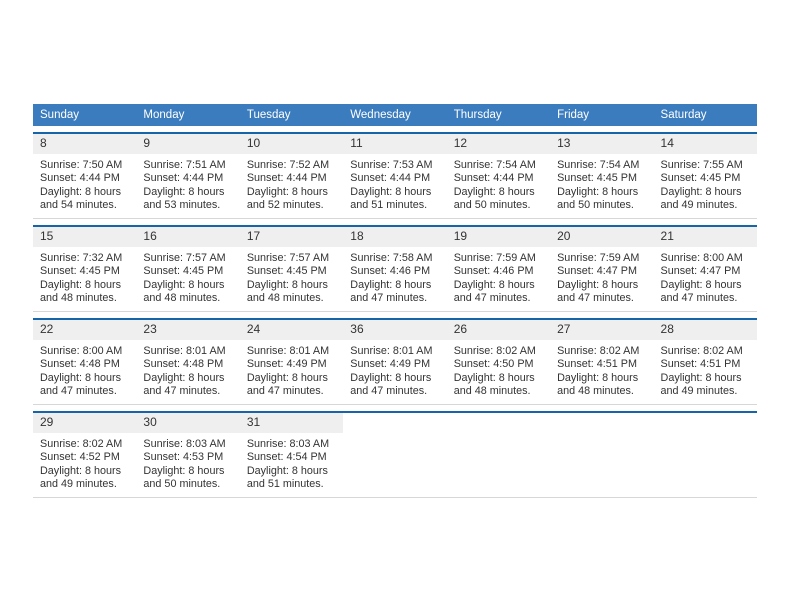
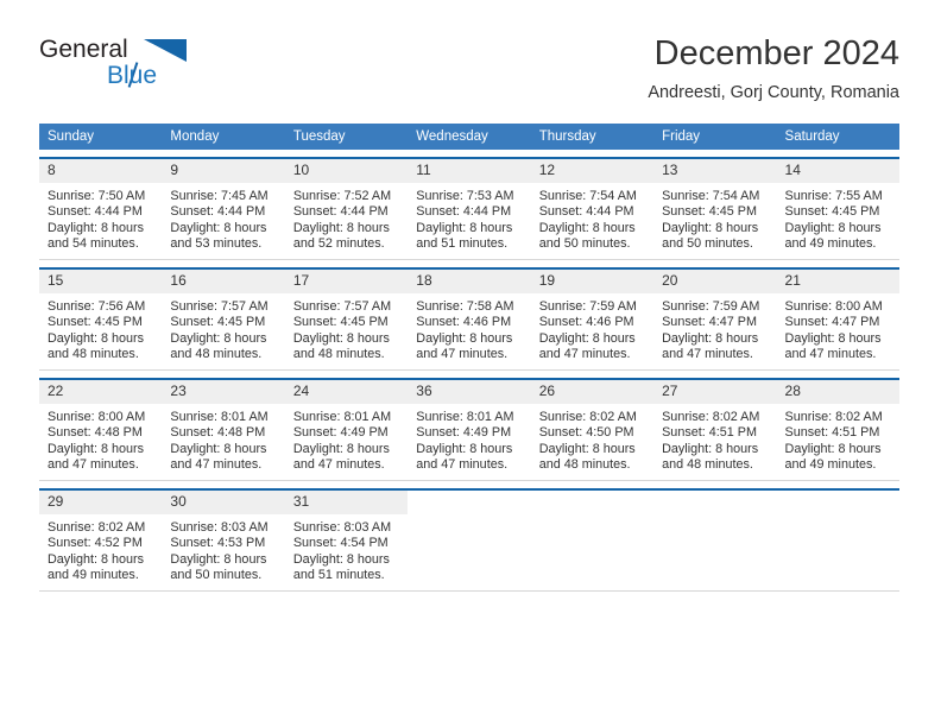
+ General
+ Blue
+ December 2024
+ Andreesti, Gorj County, Romania
  Sunday	Monday	Tuesday	Wednesday	Thursday	Friday	Saturday
- 8Sunrise: 7:50 AMSunset: 4:44 PMDaylight: 8 hoursand 54 minutes.	9Sunrise: 7:51 AMSunset: 4:44 PMDaylight: 8 hoursand 53 minutes.	10Sunrise: 7:52 AMSunset: 4:44 PMDaylight: 8 hoursand 52 minutes.	11Sunrise: 7:53 AMSunset: 4:44 PMDaylight: 8 hoursand 51 minutes.	12Sunrise: 7:54 AMSunset: 4:44 PMDaylight: 8 hoursand 50 minutes.	13Sunrise: 7:54 AMSunset: 4:45 PMDaylight: 8 hoursand 50 minutes.	14Sunrise: 7:55 AMSunset: 4:45 PMDaylight: 8 hoursand 49 minutes.
+ 8Sunrise: 7:50 AMSunset: 4:44 PMDaylight: 8 hoursand 54 minutes.	9Sunrise: 7:45 AMSunset: 4:44 PMDaylight: 8 hoursand 53 minutes.	10Sunrise: 7:52 AMSunset: 4:44 PMDaylight: 8 hoursand 52 minutes.	11Sunrise: 7:53 AMSunset: 4:44 PMDaylight: 8 hoursand 51 minutes.	12Sunrise: 7:54 AMSunset: 4:44 PMDaylight: 8 hoursand 50 minutes.	13Sunrise: 7:54 AMSunset: 4:45 PMDaylight: 8 hoursand 50 minutes.	14Sunrise: 7:55 AMSunset: 4:45 PMDaylight: 8 hoursand 49 minutes.
- 15Sunrise: 7:32 AMSunset: 4:45 PMDaylight: 8 hoursand 48 minutes.	16Sunrise: 7:57 AMSunset: 4:45 PMDaylight: 8 hoursand 48 minutes.	17Sunrise: 7:57 AMSunset: 4:45 PMDaylight: 8 hoursand 48 minutes.	18Sunrise: 7:58 AMSunset: 4:46 PMDaylight: 8 hoursand 47 minutes.	19Sunrise: 7:59 AMSunset: 4:46 PMDaylight: 8 hoursand 47 minutes.	20Sunrise: 7:59 AMSunset: 4:47 PMDaylight: 8 hoursand 47 minutes.	21Sunrise: 8:00 AMSunset: 4:47 PMDaylight: 8 hoursand 47 minutes.
+ 15Sunrise: 7:56 AMSunset: 4:45 PMDaylight: 8 hoursand 48 minutes.	16Sunrise: 7:57 AMSunset: 4:45 PMDaylight: 8 hoursand 48 minutes.	17Sunrise: 7:57 AMSunset: 4:45 PMDaylight: 8 hoursand 48 minutes.	18Sunrise: 7:58 AMSunset: 4:46 PMDaylight: 8 hoursand 47 minutes.	19Sunrise: 7:59 AMSunset: 4:46 PMDaylight: 8 hoursand 47 minutes.	20Sunrise: 7:59 AMSunset: 4:47 PMDaylight: 8 hoursand 47 minutes.	21Sunrise: 8:00 AMSunset: 4:47 PMDaylight: 8 hoursand 47 minutes.
  22Sunrise: 8:00 AMSunset: 4:48 PMDaylight: 8 hoursand 47 minutes.	23Sunrise: 8:01 AMSunset: 4:48 PMDaylight: 8 hoursand 47 minutes.	24Sunrise: 8:01 AMSunset: 4:49 PMDaylight: 8 hoursand 47 minutes.	36Sunrise: 8:01 AMSunset: 4:49 PMDaylight: 8 hoursand 47 minutes.	26Sunrise: 8:02 AMSunset: 4:50 PMDaylight: 8 hoursand 48 minutes.	27Sunrise: 8:02 AMSunset: 4:51 PMDaylight: 8 hoursand 48 minutes.	28Sunrise: 8:02 AMSunset: 4:51 PMDaylight: 8 hoursand 49 minutes.
  29Sunrise: 8:02 AMSunset: 4:52 PMDaylight: 8 hoursand 49 minutes.	30Sunrise: 8:03 AMSunset: 4:53 PMDaylight: 8 hoursand 50 minutes.	31Sunrise: 8:03 AMSunset: 4:54 PMDaylight: 8 hoursand 51 minutes.
